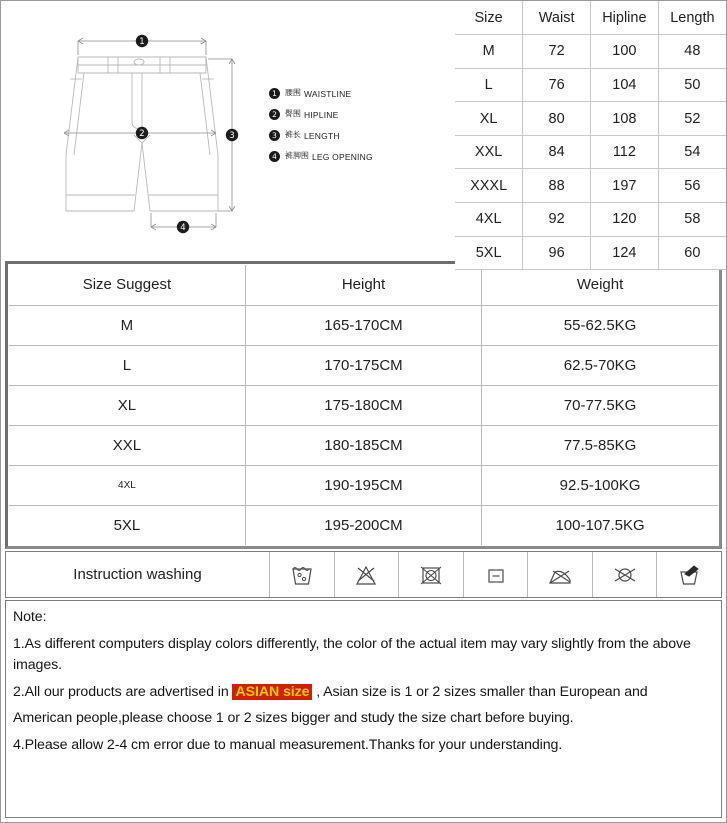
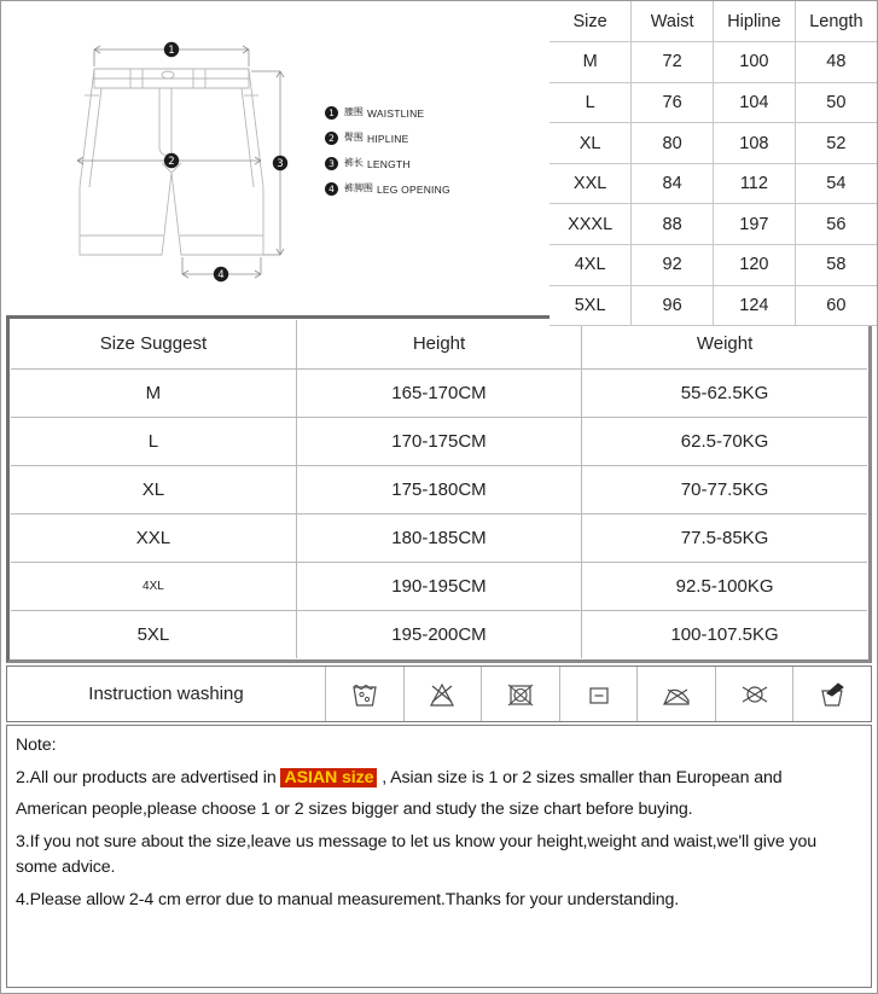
  1
  2
  3
  4
  1
  腰围
  WAISTLINE
  2
  臀围
  HIPLINE
  3
  裤长
  LENGTH
  4
  裤脚围
  LEG OPENING
  Size	Waist	Hipline	Length
  M	72	100	48
  L	76	104	50
  XL	80	108	52
  XXL	84	112	54
  XXXL	88	197	56
  4XL	92	120	58
  5XL	96	124	60
  Size Suggest	Height	Weight
  M	165-170CM	55-62.5KG
  L	170-175CM	62.5-70KG
  XL	175-180CM	70-77.5KG
  XXL	180-185CM	77.5-85KG
  4XL	190-195CM	92.5-100KG
  5XL	195-200CM	100-107.5KG
  Instruction washing
  Note:
- 1.As different computers display colors differently, the color of the actual item may vary slightly from the above images.
  2.All our products are advertised in ASIAN size , Asian size is 1 or 2 sizes smaller than European and
  American people,please choose 1 or 2 sizes bigger and study the size chart before buying.
+ 3.If you not sure about the size,leave us message to let us know your height,weight and waist,we'll give you some advice.
  4.Please allow 2-4 cm error due to manual measurement.Thanks for your understanding.
